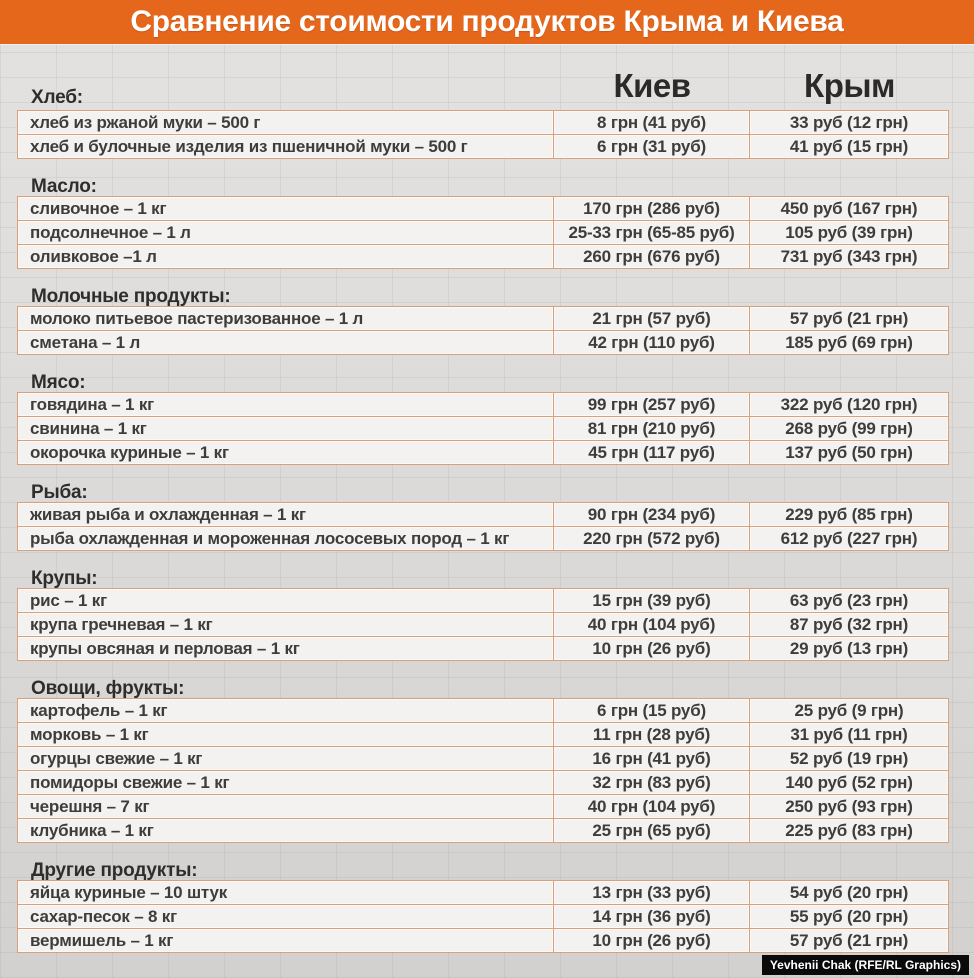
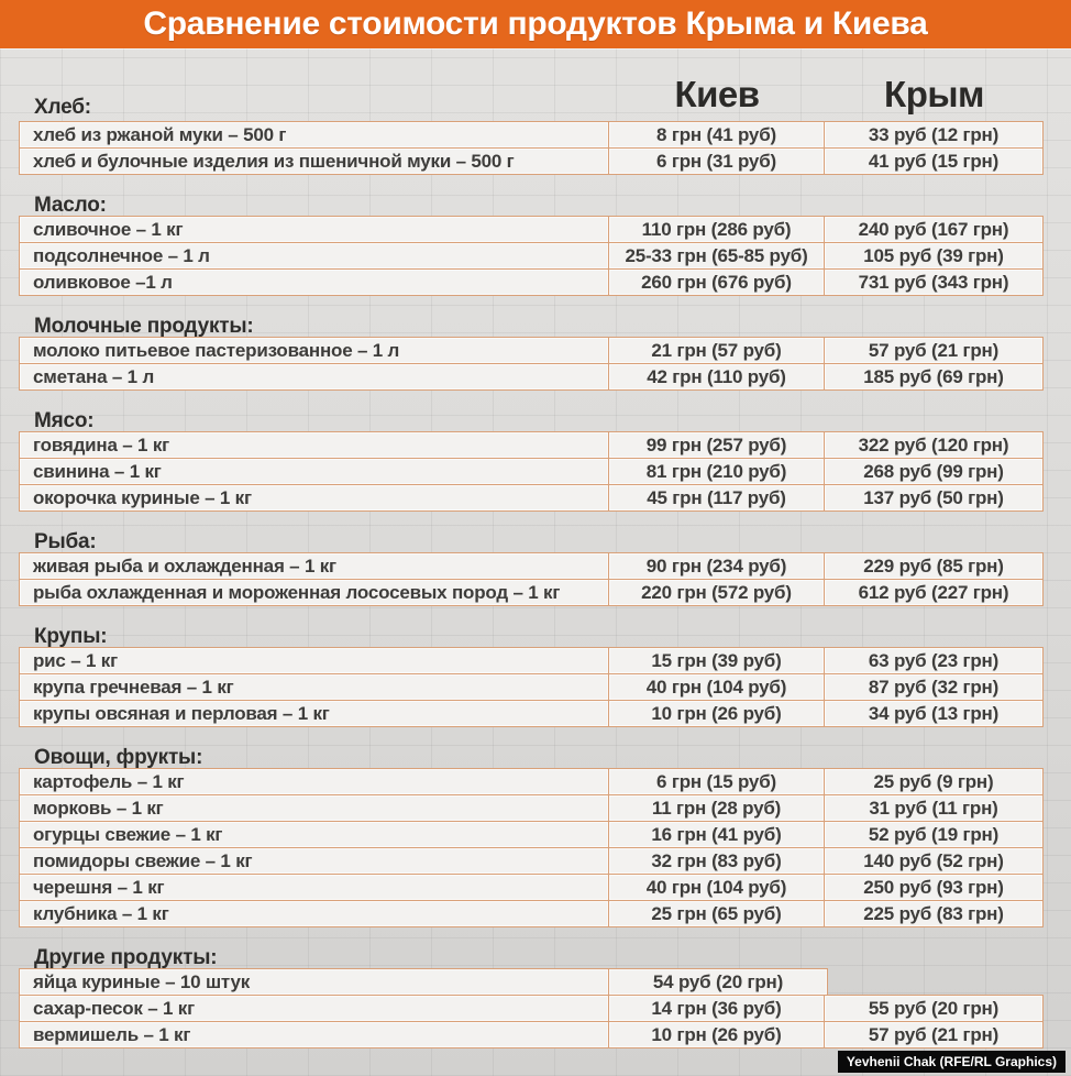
  Сравнение стоимости продуктов Крыма и Киева
  Хлеб:
  Киев
  Крым
  хлеб из ржаной муки – 500 г
  8 грн (41 руб)
  33 руб (12 грн)
  хлеб и булочные изделия из пшеничной муки – 500 г
  6 грн (31 руб)
  41 руб (15 грн)
  Масло:
  сливочное – 1 кг
- 170 грн (286 руб)
+ 110 грн (286 руб)
- 450 руб (167 грн)
+ 240 руб (167 грн)
  подсолнечное – 1 л
  25-33 грн (65-85 руб)
  105 руб (39 грн)
  оливковое –1 л
  260 грн (676 руб)
  731 руб (343 грн)
  Молочные продукты:
  молоко питьевое пастеризованное – 1 л
  21 грн (57 руб)
  57 руб (21 грн)
  сметана – 1 л
  42 грн (110 руб)
  185 руб (69 грн)
  Мясо:
  говядина – 1 кг
  99 грн (257 руб)
  322 руб (120 грн)
  свинина – 1 кг
  81 грн (210 руб)
  268 руб (99 грн)
  окорочка куриные – 1 кг
  45 грн (117 руб)
  137 руб (50 грн)
  Рыба:
  живая рыба и охлажденная – 1 кг
  90 грн (234 руб)
  229 руб (85 грн)
  рыба охлажденная и мороженная лососевых пород – 1 кг
  220 грн (572 руб)
  612 руб (227 грн)
  Крупы:
  рис – 1 кг
  15 грн (39 руб)
  63 руб (23 грн)
  крупа гречневая – 1 кг
  40 грн (104 руб)
  87 руб (32 грн)
  крупы овсяная и перловая – 1 кг
  10 грн (26 руб)
- 29 руб (13 грн)
+ 34 руб (13 грн)
  Овощи, фрукты:
  картофель – 1 кг
  6 грн (15 руб)
  25 руб (9 грн)
  морковь – 1 кг
  11 грн (28 руб)
  31 руб (11 грн)
  огурцы свежие – 1 кг
  16 грн (41 руб)
  52 руб (19 грн)
  помидоры свежие – 1 кг
  32 грн (83 руб)
  140 руб (52 грн)
- черешня – 7 кг
+ черешня – 1 кг
  40 грн (104 руб)
  250 руб (93 грн)
  клубника – 1 кг
  25 грн (65 руб)
  225 руб (83 грн)
  Другие продукты:
  яйца куриные – 10 штук
- 13 грн (33 руб)
  54 руб (20 грн)
- сахар-песок – 8 кг
+ сахар-песок – 1 кг
  14 грн (36 руб)
  55 руб (20 грн)
  вермишель – 1 кг
  10 грн (26 руб)
  57 руб (21 грн)
  Yevhenii Chak (RFE/RL Graphics)
